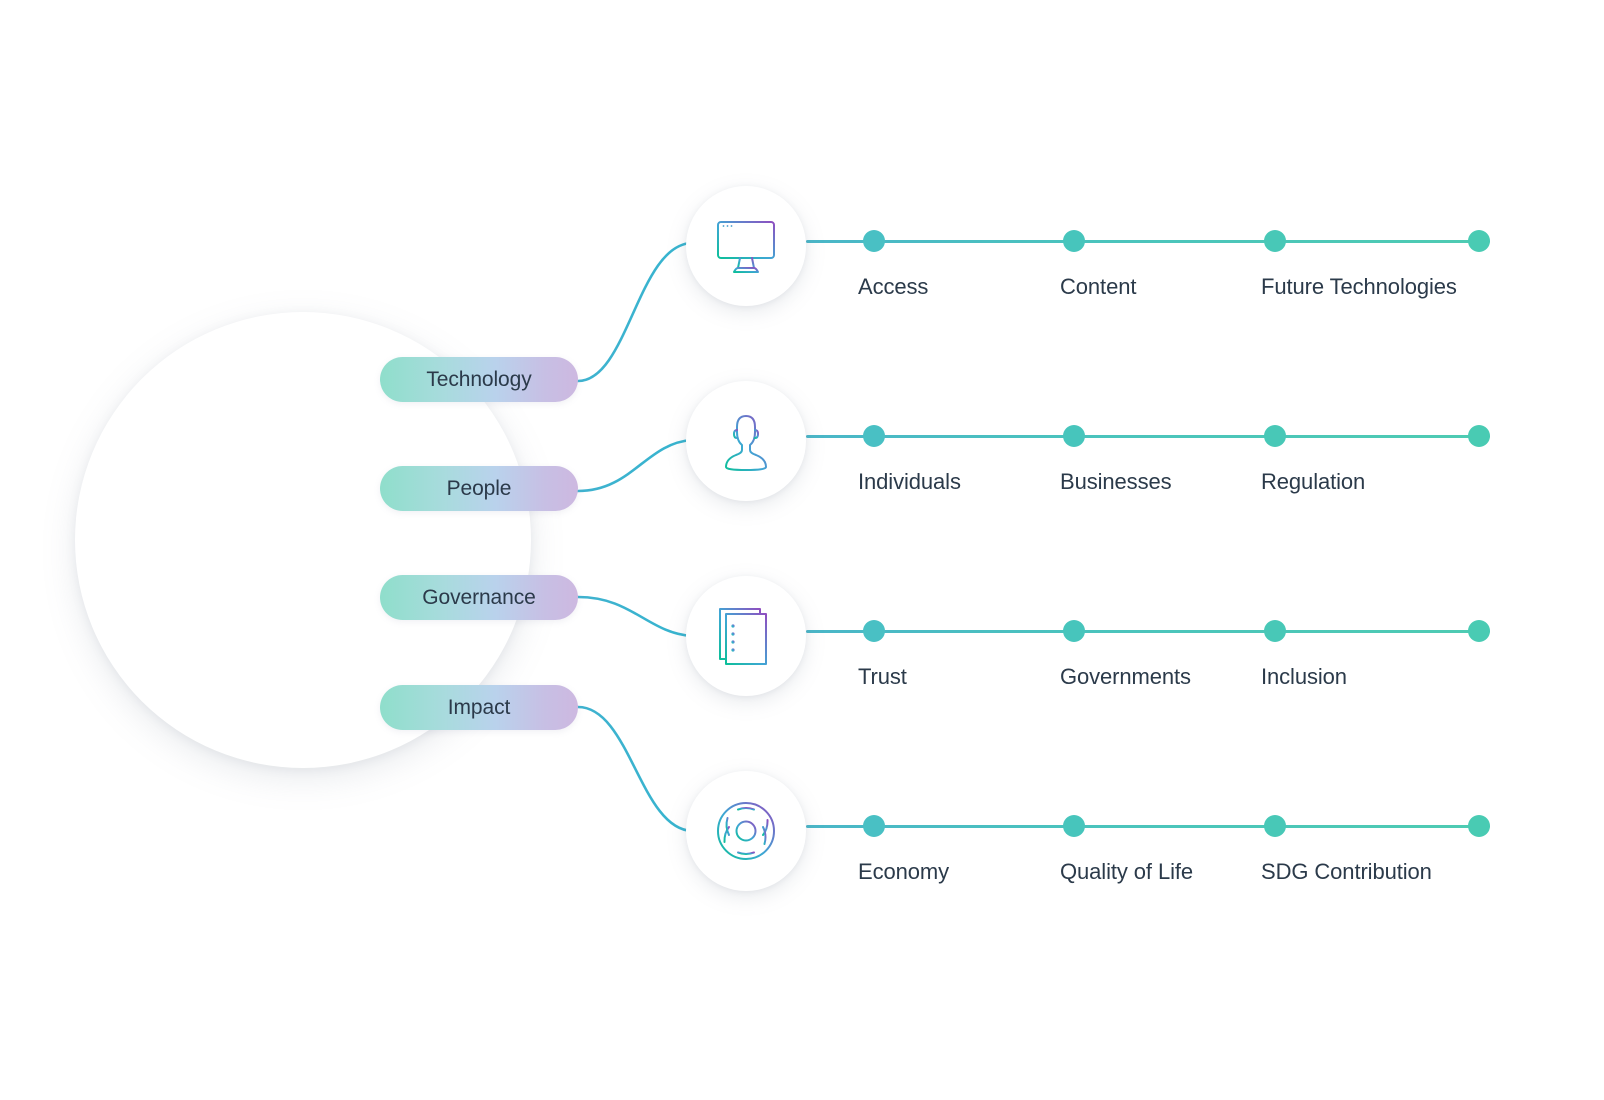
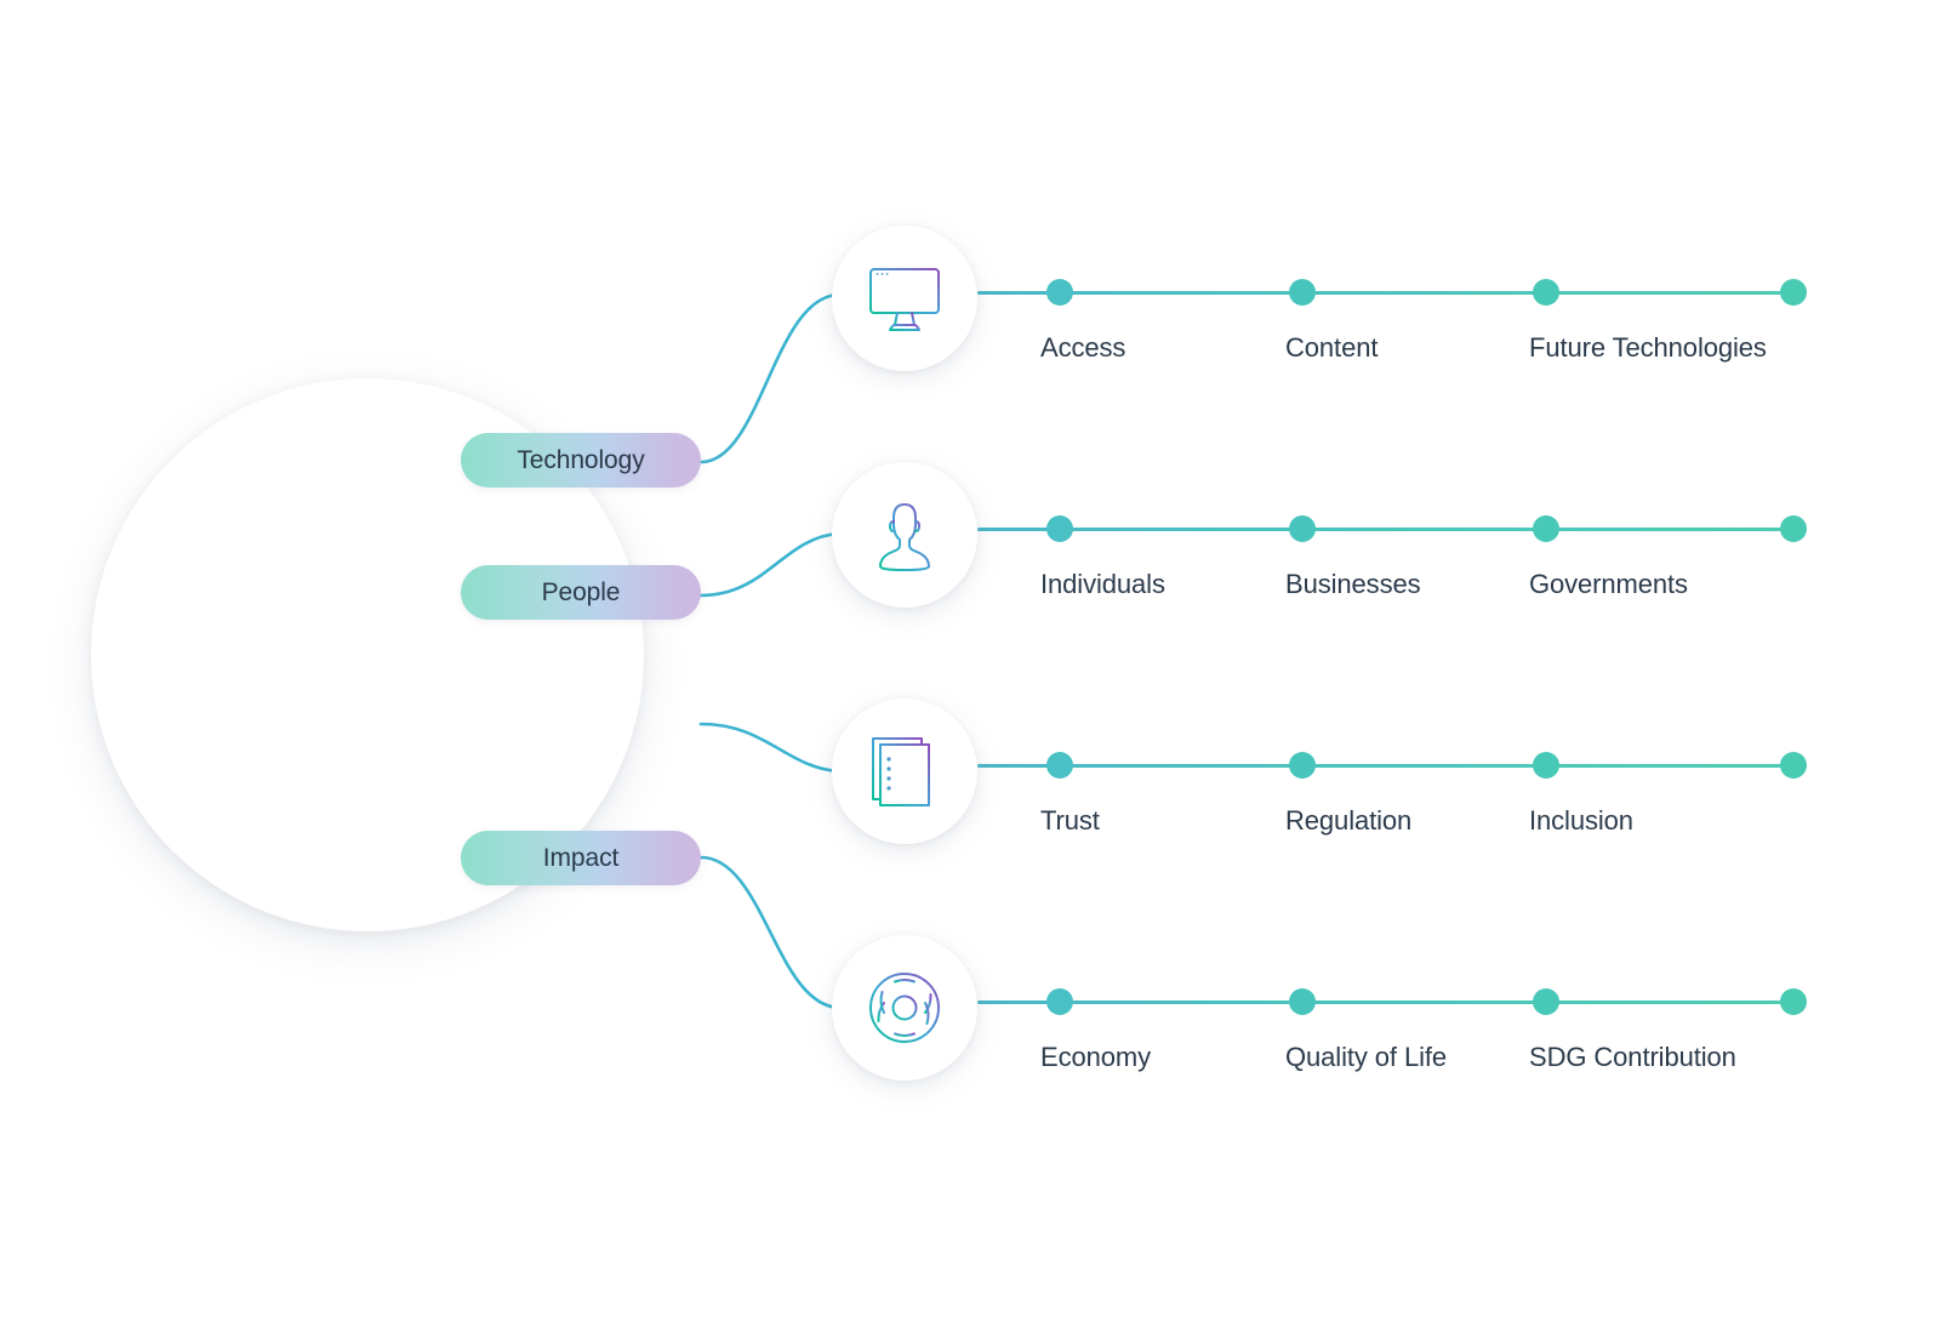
  Technology
  People
- Governance
  Impact
  Access
  Content
  Future Technologies
  Individuals
  Businesses
- Regulation
+ Governments
  Trust
- Governments
+ Regulation
  Inclusion
  Economy
  Quality of Life
  SDG Contribution
